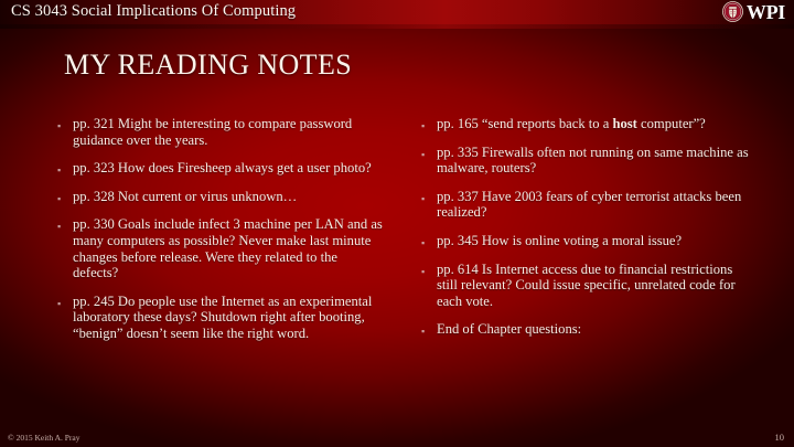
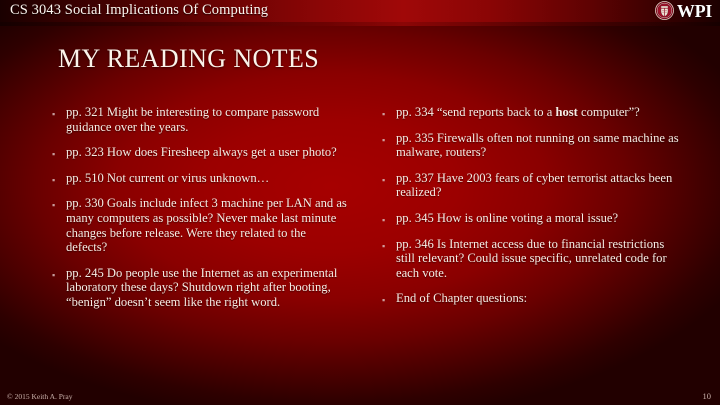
  CS 3043 Social Implications Of Computing
  WPI
  MY READING NOTES
  pp. 321 Might be interesting to compare password guidance over the years.
  pp. 323 How does Firesheep always get a user photo?
- pp. 328 Not current or virus unknown…
+ pp. 510 Not current or virus unknown…
  pp. 330 Goals include infect 3 machine per LAN and as many computers as possible? Never make last minute changes before release. Were they related to the defects?
  pp. 245 Do people use the Internet as an experimental laboratory these days? Shutdown right after booting, “benign” doesn’t seem like the right word.
- pp. 165 “send reports back to a host computer”?
+ pp. 334 “send reports back to a host computer”?
  pp. 335 Firewalls often not running on same machine as malware, routers?
  pp. 337 Have 2003 fears of cyber terrorist attacks been realized?
  pp. 345 How is online voting a moral issue?
- pp. 614 Is Internet access due to financial restrictions still relevant? Could issue specific, unrelated code for each vote.
+ pp. 346 Is Internet access due to financial restrictions still relevant? Could issue specific, unrelated code for each vote.
  End of Chapter questions:
  © 2015 Keith A. Pray
  10
